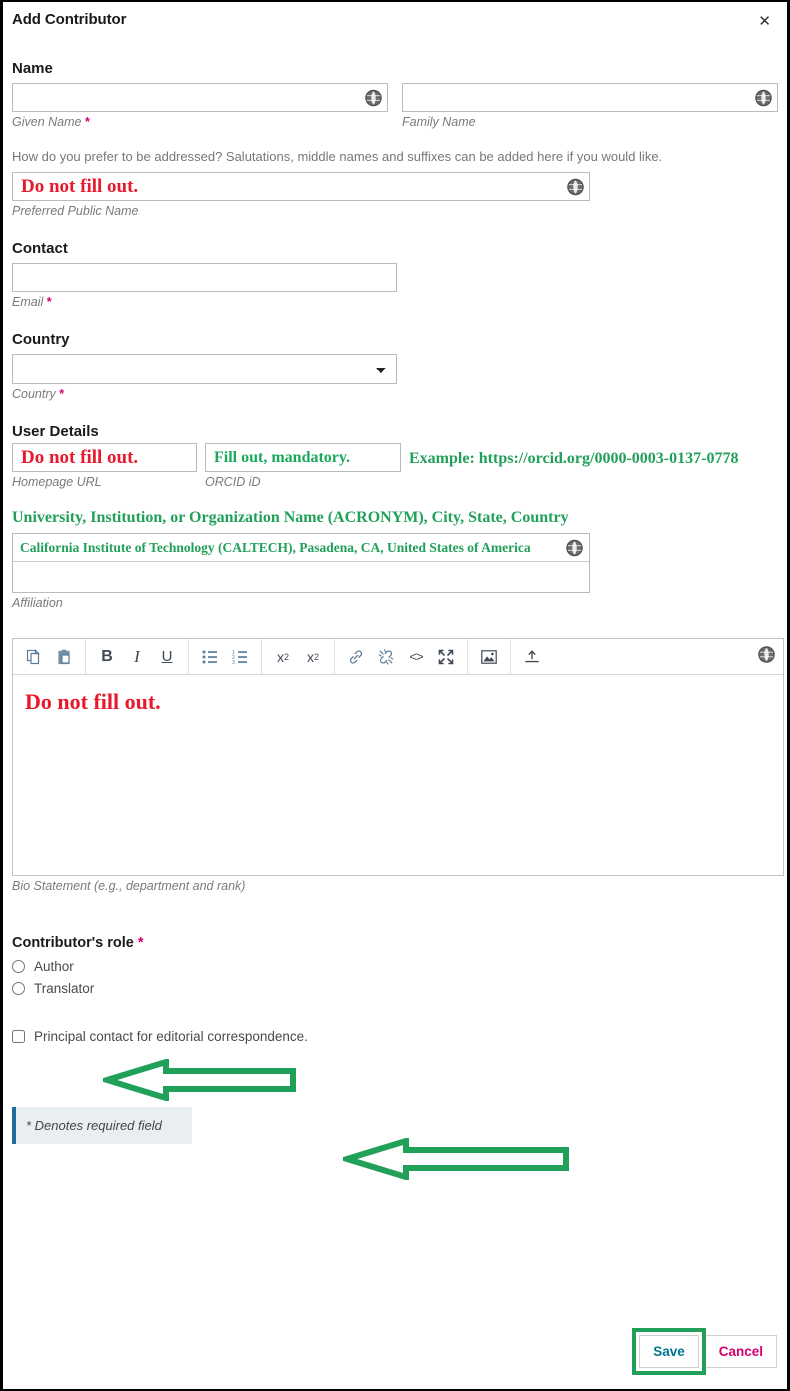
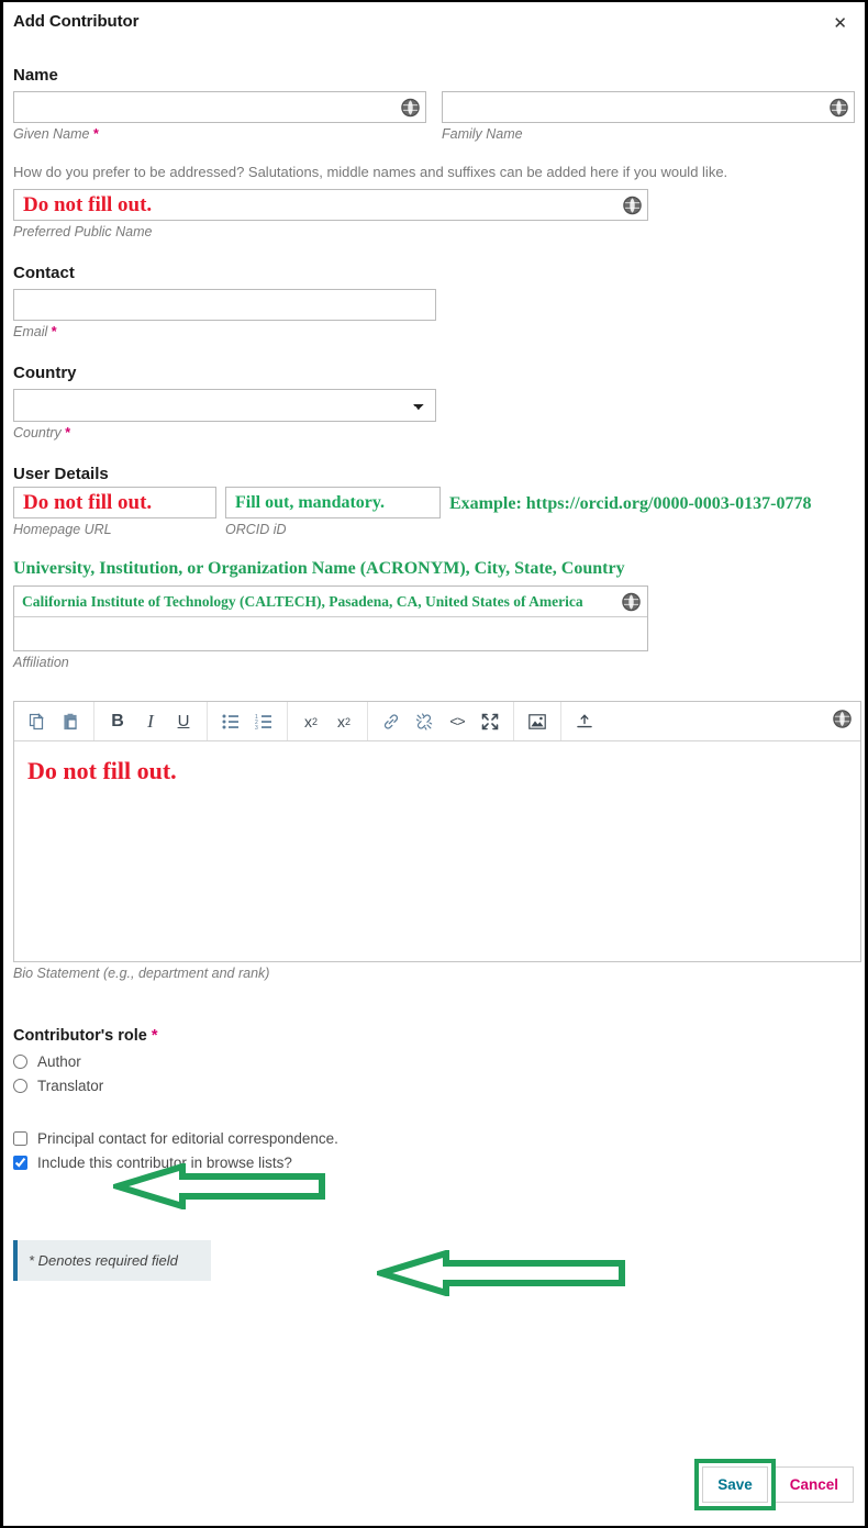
  Add Contributor
  ✕
  Name
  Given Name *
  Family Name
  How do you prefer to be addressed? Salutations, middle names and suffixes can be added here if you would like.
  Do not fill out.
  Preferred Public Name
  Contact
  Email *
  Country
  Country *
  User Details
  Do not fill out.
  Homepage URL
  Fill out, mandatory.
  ORCID iD
  Example: https://orcid.org/0000-0003-0137-0778
  University, Institution, or Organization Name (ACRONYM), City, State, Country
  California Institute of Technology (CALTECH), Pasadena, CA, United States of America
  Affiliation
  B
  I
  U
  x
  2
  x
  2
  <>
  Do not fill out.
  Bio Statement (e.g., department and rank)
  Contributor's role *
  Author
  Translator
  Principal contact for editorial correspondence.
+ Include this contributor in browse lists?
  * Denotes required field
  Save
  Cancel
